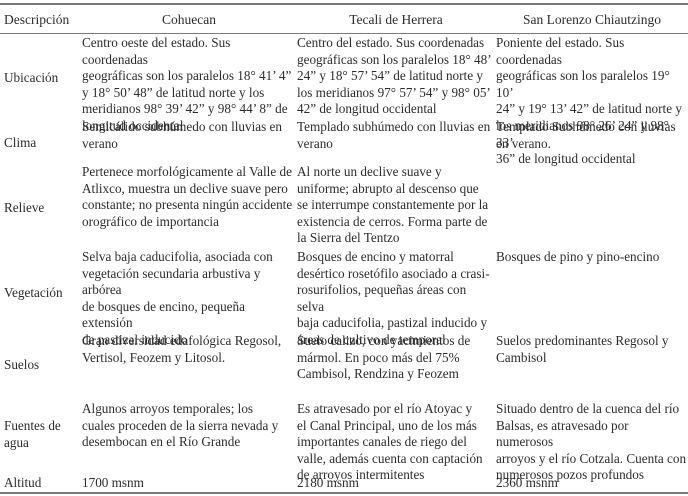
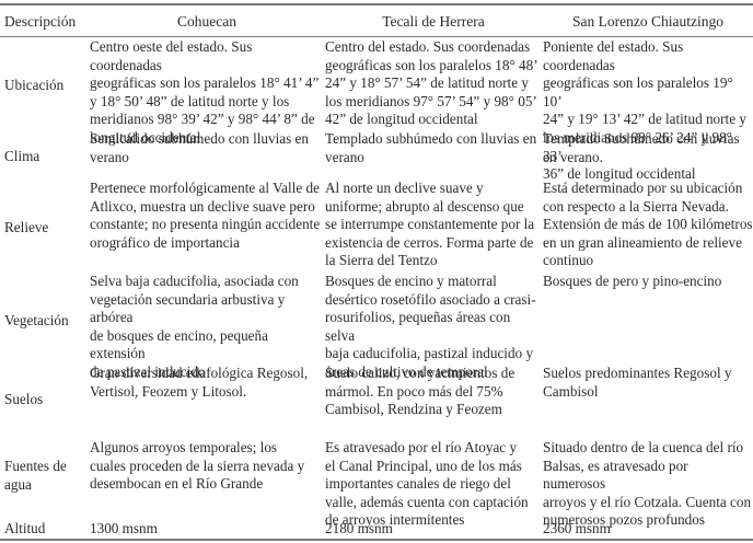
  Descripción
  Cohuecan
  Tecali de Herrera
  San Lorenzo Chiautzingo
  Ubicación
  Centro oeste del estado. Sus coordenadas
  geográficas son los paralelos 18° 41’ 4”
  y 18° 50’ 48” de latitud norte y los
  meridianos 98° 39’ 42” y 98° 44’ 8” de
  longitud occidental
  Centro del estado. Sus coordenadas
  geográficas son los paralelos 18° 48’
  24” y 18° 57’ 54” de latitud norte y
  los meridianos 97° 57’ 54” y 98° 05’
  42” de longitud occidental
  Poniente del estado. Sus coordenadas
  geográficas son los paralelos 19° 10’
  24” y 19° 13’ 42” de latitud norte y
  los meridianos 98° 26’ 24” y 98° 33’
  36” de longitud occidental
  Clima
  Semicálido subhúmedo con lluvias en
  verano
  Templado subhúmedo con lluvias en
  verano
  Templado Subhúmedo con lluvias
  en verano.
  Relieve
  Pertenece morfológicamente al Valle de
  Atlixco, muestra un declive suave pero
  constante; no presenta ningún accidente
  orográfico de importancia
  Al norte un declive suave y
  uniforme; abrupto al descenso que
  se interrumpe constantemente por la
  existencia de cerros. Forma parte de
  la Sierra del Tentzo
+ Está determinado por su ubicación
+ con respecto a la Sierra Nevada.
+ Extensión de más de 100 kilómetros
+ en un gran alineamiento de relieve
+ continuo
  Vegetación
  Selva baja caducifolia, asociada con
  vegetación secundaria arbustiva y arbórea
  de bosques de encino, pequeña extensión
  de pastizal inducido
  Bosques de encino y matorral
  desértico rosetófilo asociado a crasi-
  rosurifolios, pequeñas áreas con selva
  baja caducifolia, pastizal inducido y
  áreas de cultivo de temporal
- Bosques de pino y pino-encino
+ Bosques de pero y pino-encino
  Suelos
  Gran diversidad edafológica Regosol,
  Vertisol, Feozem y Litosol.
  Suelo calizo, con yacimientos de
  mármol. En poco más del 75%
  Cambisol, Rendzina y Feozem
  Suelos predominantes Regosol y
  Cambisol
  Fuentes de
  agua
  Algunos arroyos temporales; los
  cuales proceden de la sierra nevada y
  desembocan en el Río Grande
  Es atravesado por el río Atoyac y
  el Canal Principal, uno de los más
  importantes canales de riego del
  valle, además cuenta con captación
  de arroyos intermitentes
  Situado dentro de la cuenca del río
  Balsas, es atravesado por numerosos
  arroyos y el río Cotzala. Cuenta con
  numerosos pozos profundos
  Altitud
- 1700 msnm
+ 1300 msnm
  2180 msnm
  2360 msnm
